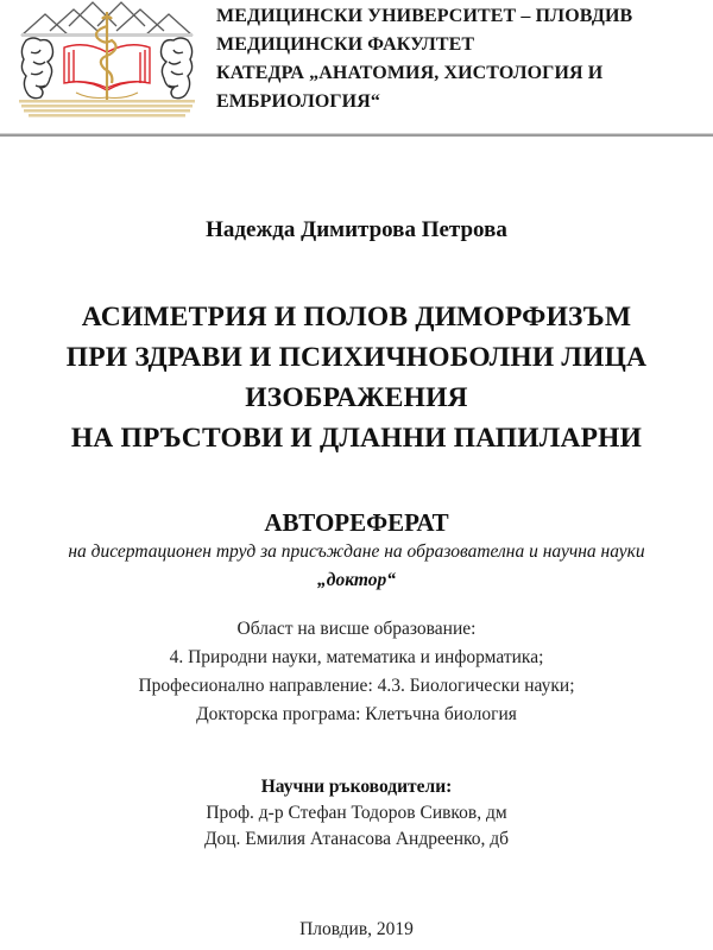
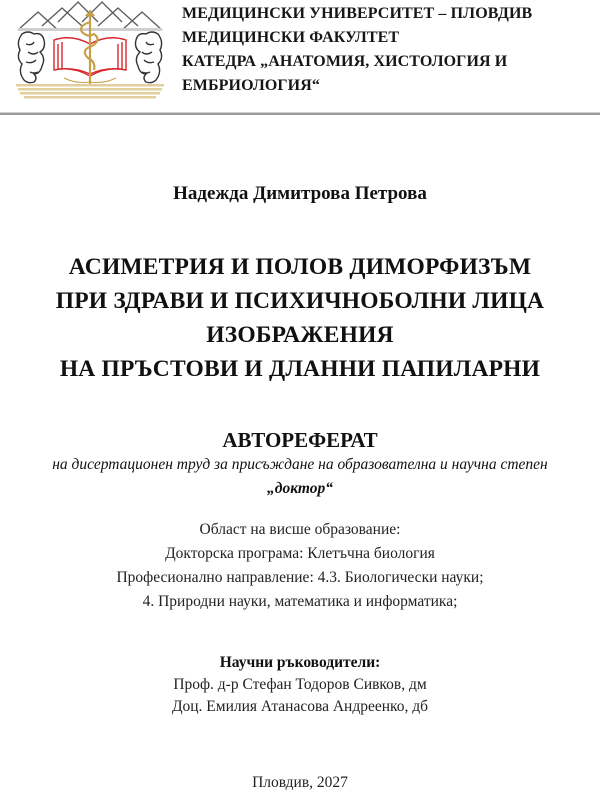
  МЕДИЦИНСКИ УНИВЕРСИТЕТ – ПЛОВДИВ
  МЕДИЦИНСКИ ФАКУЛТЕТ
  КАТЕДРА „АНАТОМИЯ, ХИСТОЛОГИЯ И
  ЕМБРИОЛОГИЯ“
  Надежда Димитрова Петрова
  АСИМЕТРИЯ И ПОЛОВ ДИМОРФИЗЪМ
  ПРИ ЗДРАВИ И ПСИХИЧНОБОЛНИ ЛИЦА
  ИЗОБРАЖЕНИЯ
  НА ПРЪСТОВИ И ДЛАННИ ПАПИЛАРНИ
  АВТОРЕФЕРАТ
- на дисертационен труд за присъждане на образователна и научна науки
+ на дисертационен труд за присъждане на образователна и научна степен
  „доктор“
  Област на висше образование:
- 4. Природни науки, математика и информатика;
+ Докторска програма: Клетъчна биология
  Професионално направление: 4.3. Биологически науки;
- Докторска програма: Клетъчна биология
+ 4. Природни науки, математика и информатика;
  Научни ръководители:
  Проф. д-р Стефан Тодоров Сивков, дм
  Доц. Емилия Атанасова Андреенко, дб
- Пловдив, 2019
+ Пловдив, 2027
